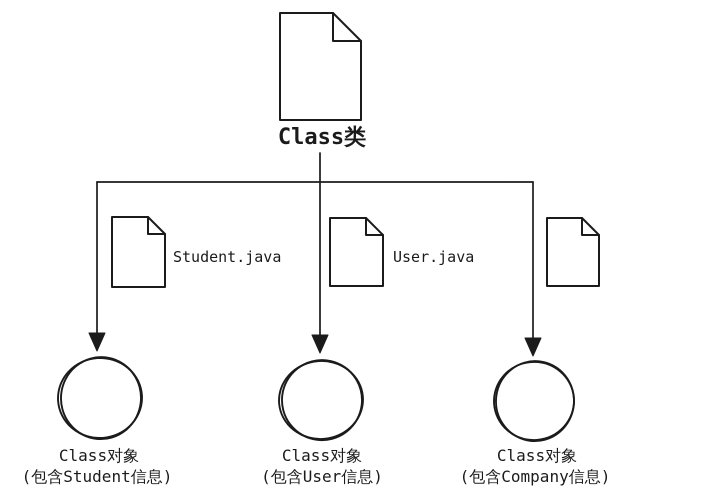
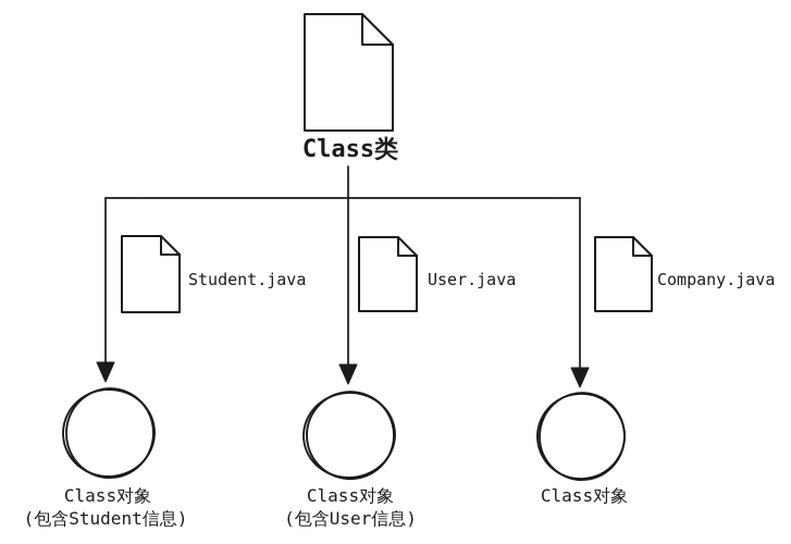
  Class类
  Student.java
  Class对象
  (包含Student信息)
  User.java
  Class对象
  (包含User信息)
+ Company.java
  Class对象
- (包含Company信息)
